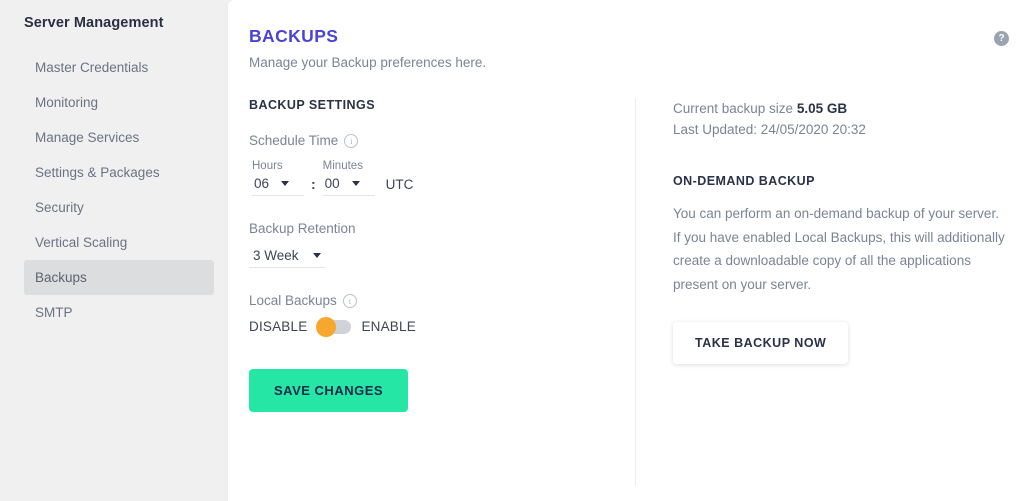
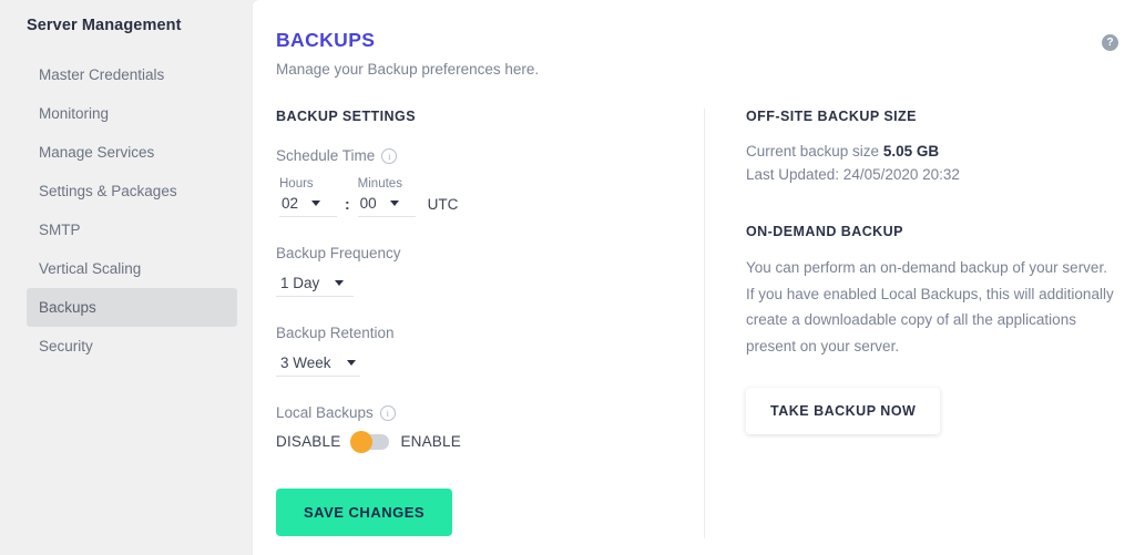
  Server Management
  Master Credentials
  Monitoring
  Manage Services
  Settings & Packages
- Security
+ SMTP
  Vertical Scaling
  Backups
- SMTP
+ Security
  ?
  BACKUPS
  Manage your Backup preferences here.
  BACKUP SETTINGS
  Schedule Time
  i
  Hours
- 06
+ 02
  :
  Minutes
  00
  UTC
+ Backup Frequency
+ 1 Day
  Backup Retention
  3 Week
  Local Backups
  i
  DISABLE
  ENABLE
  SAVE CHANGES
+ OFF-SITE BACKUP SIZE
  Current backup size 5.05 GB
  Last Updated: 24/05/2020 20:32
  ON-DEMAND BACKUP
  You can perform an on-demand backup of your server. If you have enabled Local Backups, this will additionally create a downloadable copy of all the applications present on your server.
  TAKE BACKUP NOW
